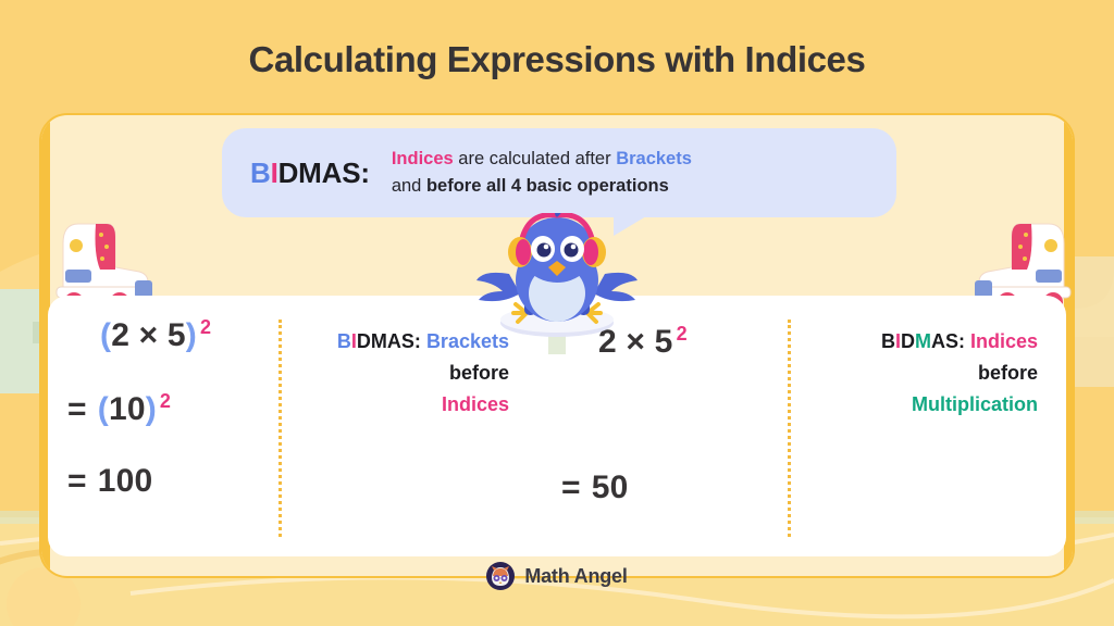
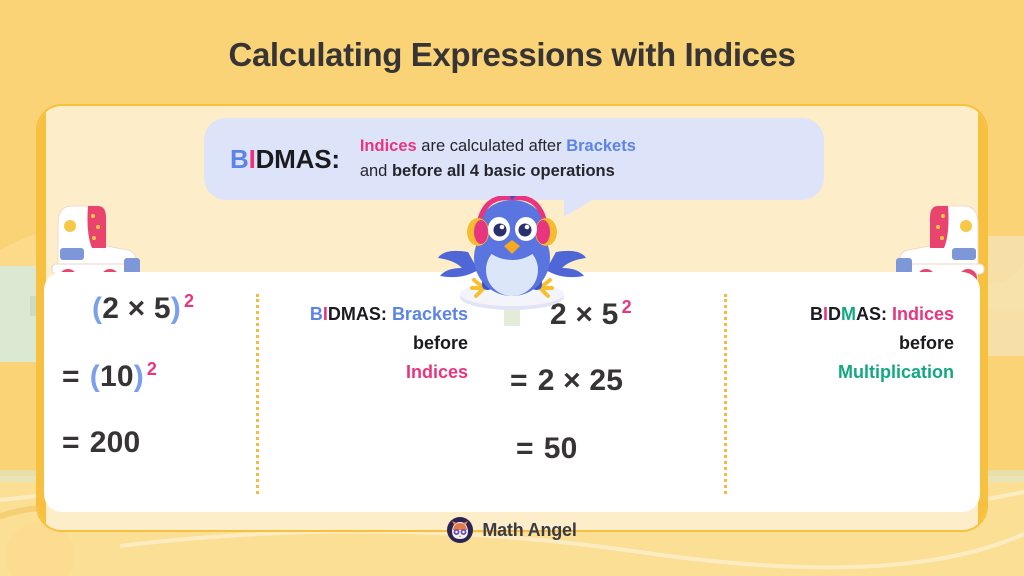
  Calculating Expressions with Indices
  BIDMAS:
  Indices are calculated after Brackets
  and before all 4 basic operations
  (2 × 5) 2
  = (10) 2
- = 100
+ = 200
  BIDMAS: Brackets
  before
  Indices
  2 × 5 2
+ = 2 × 25
  = 50
  BIDMAS: Indices
  before
  Multiplication
  Math Angel
